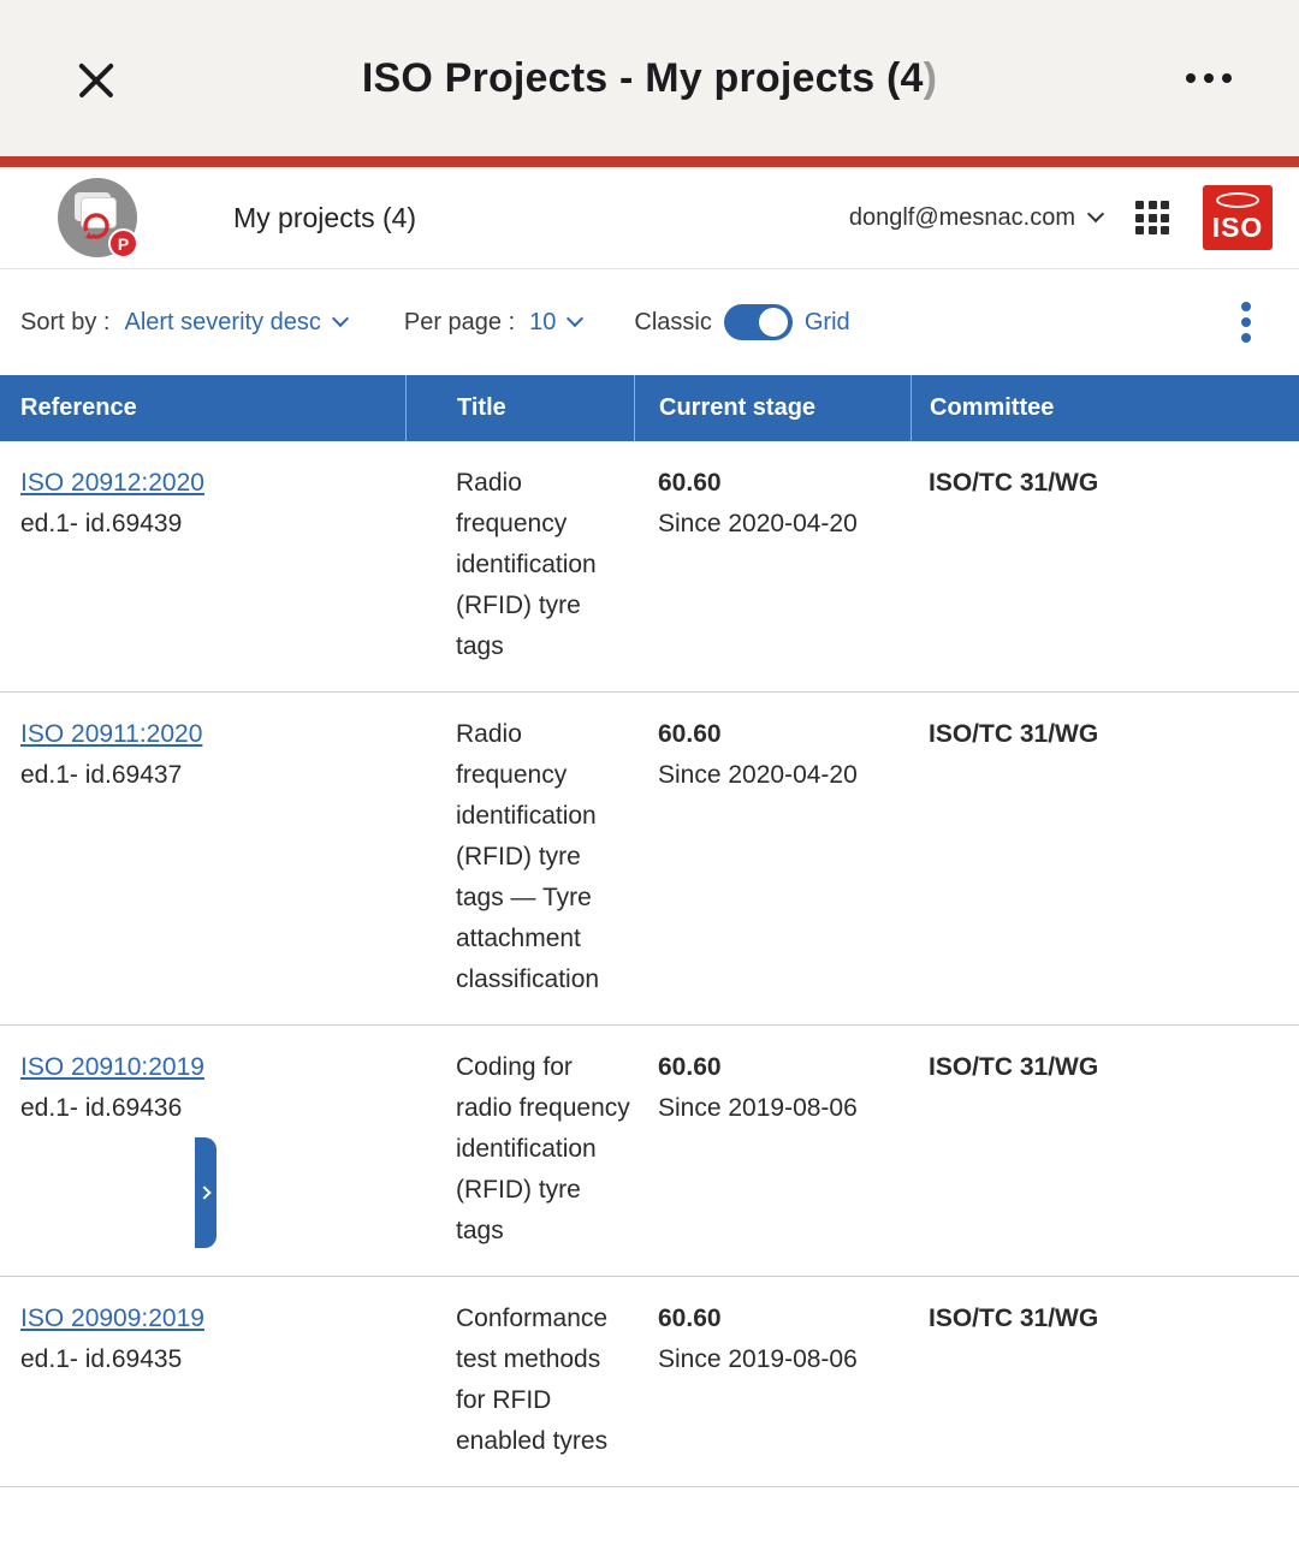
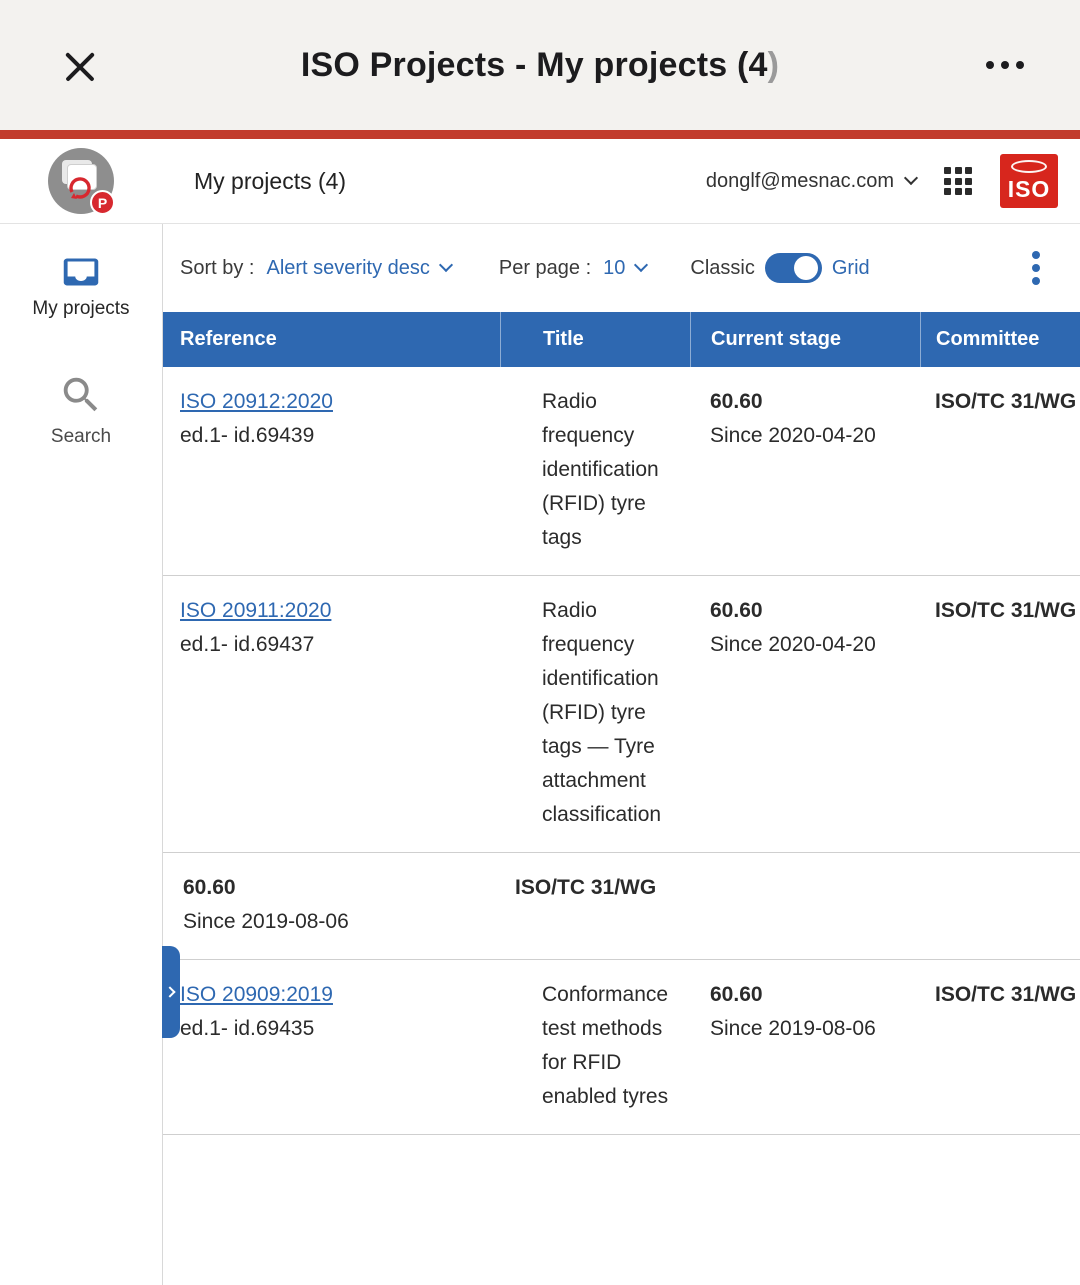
  ISO Projects - My projects (4)
  P
  My projects (4)
  donglf@mesnac.com
  ISO
+ My projects
+ Search
  Sort by :
  Alert severity desc
  Per page :
  10
  Classic
  Grid
  Reference
  Title
  Current stage
  Committee
  ISO 20912:2020
  ed.1- id.69439
  Radio frequency identification (RFID) tyre tags
  60.60
  Since 2020-04-20
  ISO/TC 31/WG
  ISO 20911:2020
  ed.1- id.69437
  Radio frequency identification (RFID) tyre tags — Tyre attachment classification
  60.60
  Since 2020-04-20
  ISO/TC 31/WG
- ISO 20910:2019
- ed.1- id.69436
- Coding for radio frequency identification (RFID) tyre tags
  60.60
  Since 2019-08-06
  ISO/TC 31/WG
  ISO 20909:2019
  ed.1- id.69435
  Conformance test methods for RFID enabled tyres
  60.60
  Since 2019-08-06
  ISO/TC 31/WG
